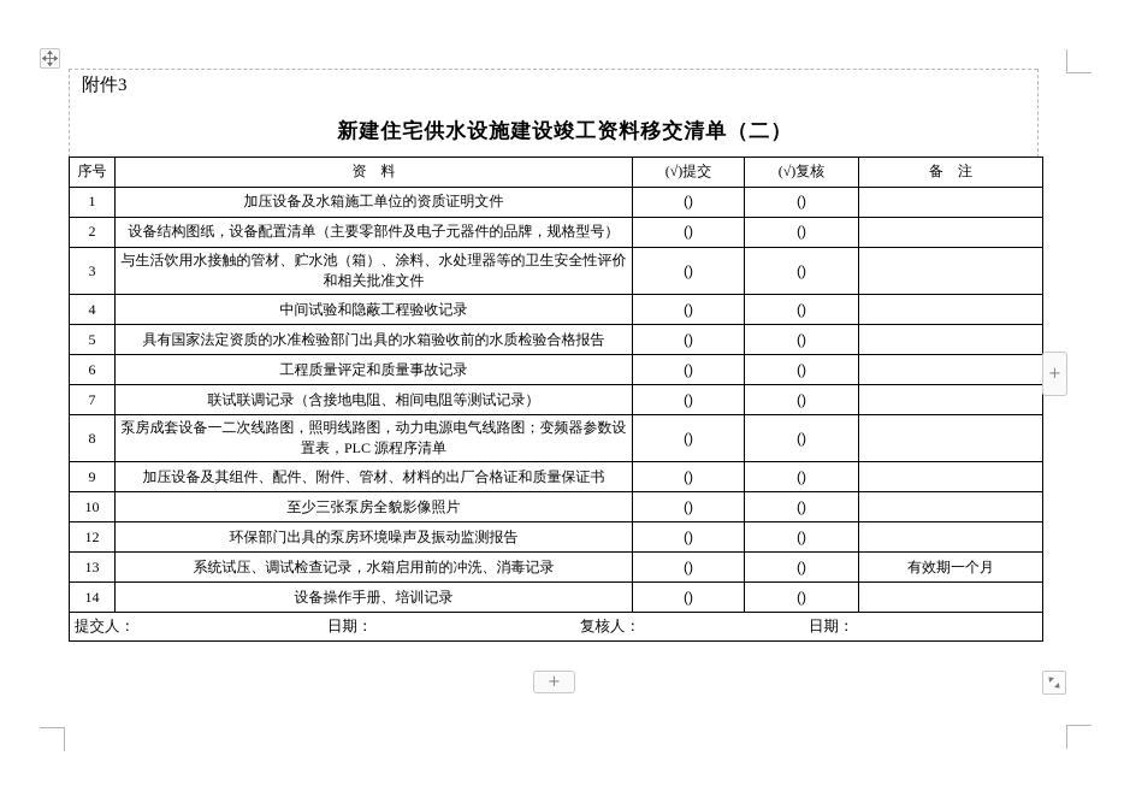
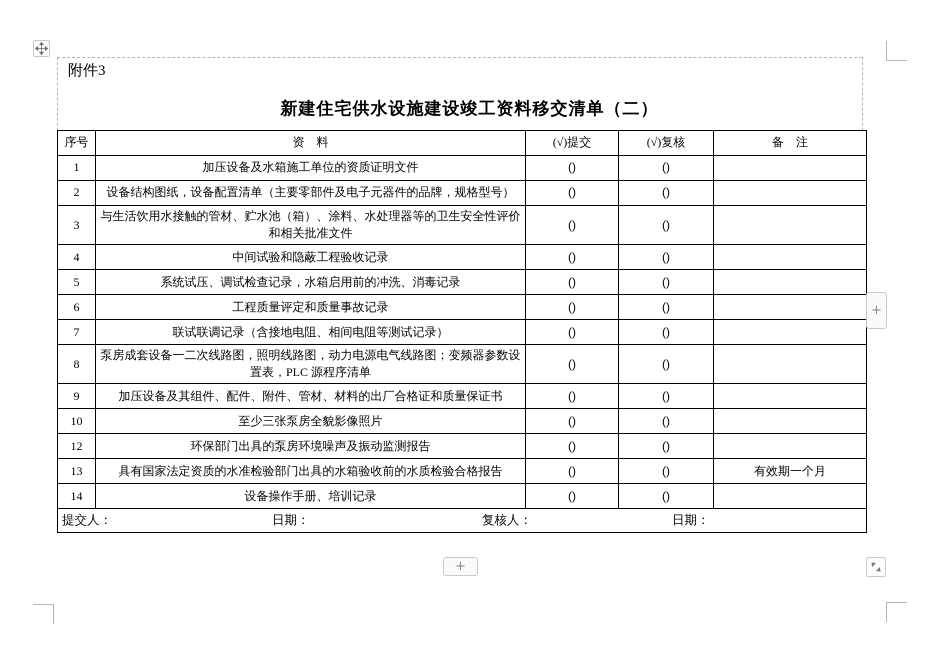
  附件3
  新建住宅供水设施建设竣工资料移交清单（二）
  序号	资 料	(√)提交	(√)复核	备 注
  1	加压设备及水箱施工单位的资质证明文件	()	()
  2	设备结构图纸，设备配置清单（主要零部件及电子元器件的品牌，规格型号）	()	()
  3	与生活饮用水接触的管材、贮水池（箱）、涂料、水处理器等的卫生安全性评价和相关批准文件	()	()
  4	中间试验和隐蔽工程验收记录	()	()
- 5	具有国家法定资质的水准检验部门出具的水箱验收前的水质检验合格报告	()	()
+ 5	系统试压、调试检查记录，水箱启用前的冲洗、消毒记录	()	()
  6	工程质量评定和质量事故记录	()	()
  7	联试联调记录（含接地电阻、相间电阻等测试记录）	()	()
  8	泵房成套设备一二次线路图，照明线路图，动力电源电气线路图；变频器参数设置表，PLC 源程序清单	()	()
  9	加压设备及其组件、配件、附件、管材、材料的出厂合格证和质量保证书	()	()
  10	至少三张泵房全貌影像照片	()	()
  12	环保部门出具的泵房环境噪声及振动监测报告	()	()
- 13	系统试压、调试检查记录，水箱启用前的冲洗、消毒记录	()	()	有效期一个月
+ 13	具有国家法定资质的水准检验部门出具的水箱验收前的水质检验合格报告	()	()	有效期一个月
  14	设备操作手册、培训记录	()	()
  提交人： 日期： 复核人： 日期：
  +
  +
